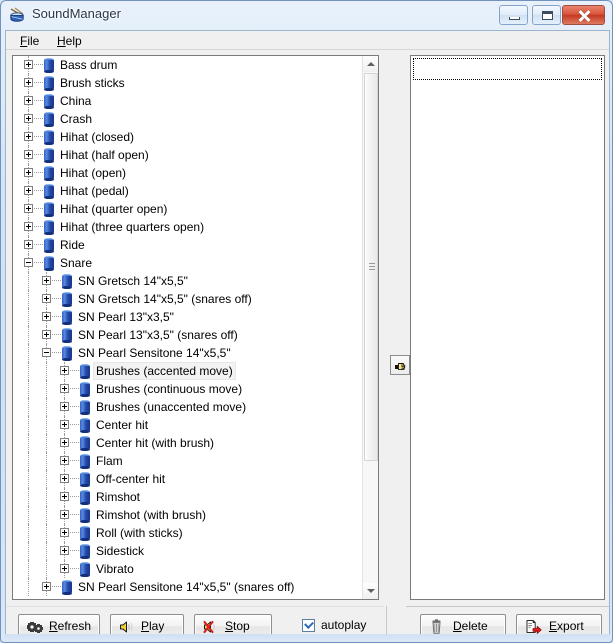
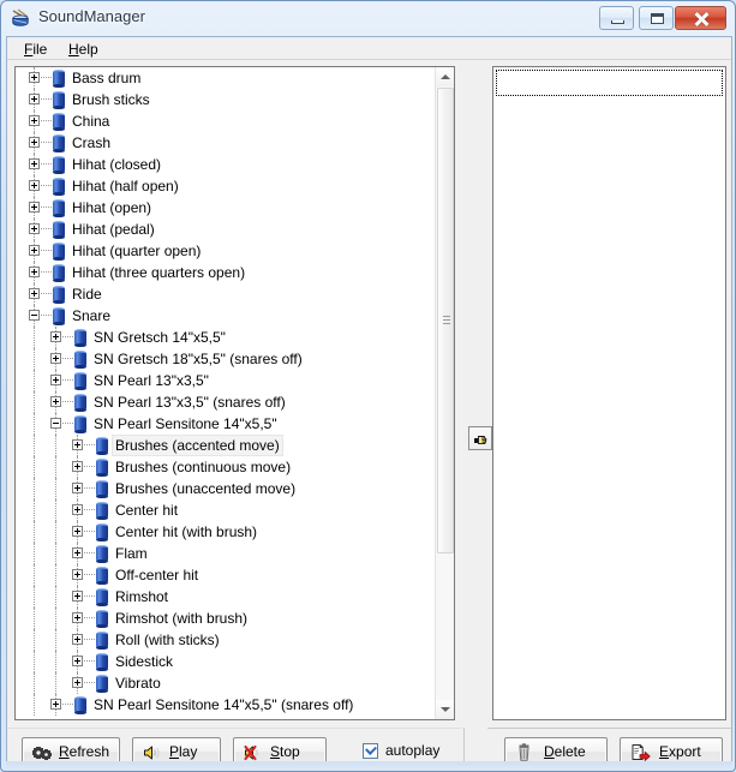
  SoundManager
  File
  Help
  Bass drum
  Brush sticks
  China
  Crash
  Hihat (closed)
  Hihat (half open)
  Hihat (open)
  Hihat (pedal)
  Hihat (quarter open)
  Hihat (three quarters open)
  Ride
  Snare
  SN Gretsch 14"x5,5"
- SN Gretsch 14"x5,5" (snares off)
+ SN Gretsch 18"x5,5" (snares off)
  SN Pearl 13"x3,5"
  SN Pearl 13"x3,5" (snares off)
  SN Pearl Sensitone 14"x5,5"
  Brushes (accented move)
  Brushes (continuous move)
  Brushes (unaccented move)
  Center hit
  Center hit (with brush)
  Flam
  Off-center hit
  Rimshot
  Rimshot (with brush)
  Roll (with sticks)
  Sidestick
  Vibrato
  SN Pearl Sensitone 14"x5,5" (snares off)
  Refresh
  Play
  Stop
  autoplay
  Delete
  Export
